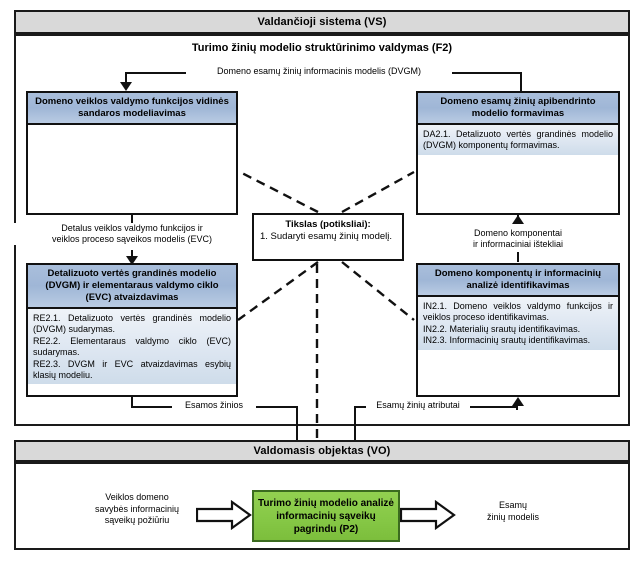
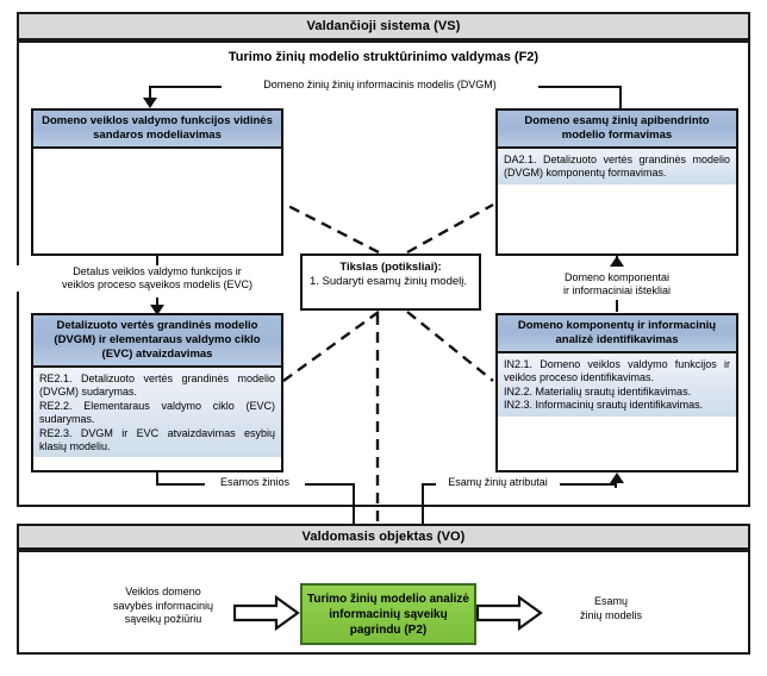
  Valdančioji sistema (VS)
  Turimo žinių modelio struktūrinimo valdymas (F2)
- Domeno esamų žinių informacinis modelis (DVGM)
+ Domeno žinių žinių informacinis modelis (DVGM)
  Domeno veiklos valdymo funkcijos vidinės sandaros modeliavimas
  Domeno esamų žinių apibendrinto modelio formavimas
  DA2.1. Detalizuoto vertės grandinės modelio (DVGM) komponentų formavimas.
  Detalus veiklos valdymo funkcijos ir
  veiklos proceso sąveikos modelis (EVC)
  Domeno komponentai
  ir informaciniai ištekliai
  Detalizuoto vertės grandinės modelio (DVGM) ir elementaraus valdymo ciklo (EVC) atvaizdavimas
  RE2.1. Detalizuoto vertės grandinės modelio (DVGM) sudarymas.
  RE2.2. Elementaraus valdymo ciklo (EVC) sudarymas.
  RE2.3. DVGM ir EVC atvaizdavimas esybių klasių modeliu.
  Domeno komponentų ir informacinių analizė identifikavimas
  IN2.1. Domeno veiklos valdymo funkcijos ir veiklos proceso identifikavimas.
  IN2.2. Materialių srautų identifikavimas.
  IN2.3. Informacinių srautų identifikavimas.
  Tikslas (potiksliai):
  1. Sudaryti esamų žinių modelį.
  Esamos žinios
  Esamų žinių atributai
  Valdomasis objektas (VO)
  Veiklos domeno
  savybės informacinių
  sąveikų požiūriu
  Turimo žinių modelio analizė informacinių sąveikų pagrindu (P2)
  Esamų
  žinių modelis
